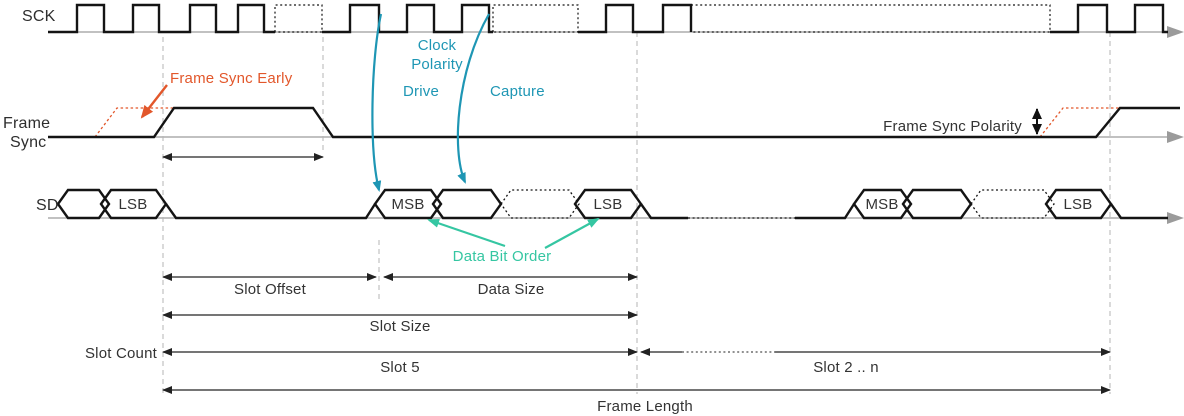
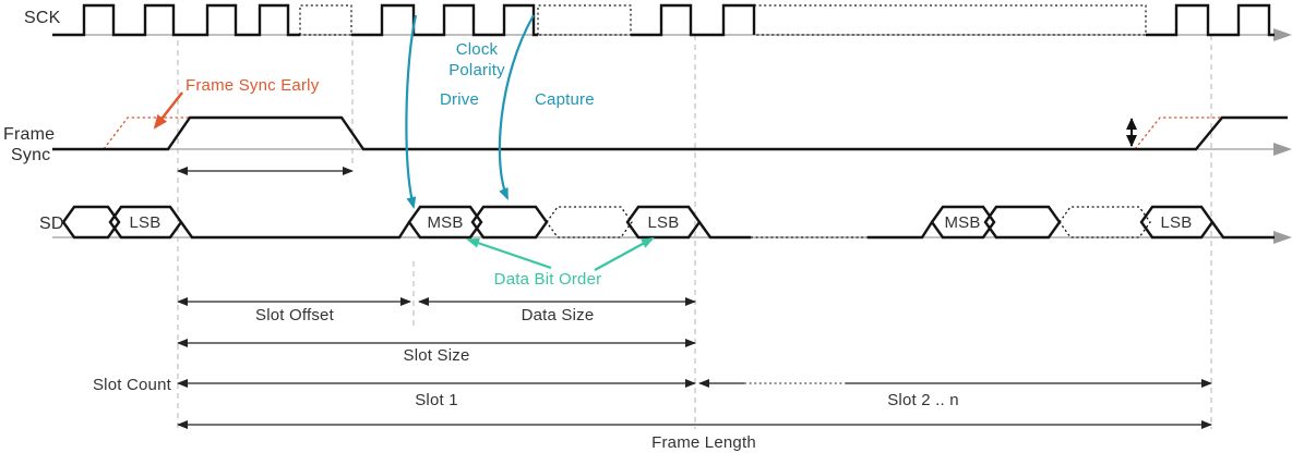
  LSB
  MSB
  LSB
  MSB
  LSB
  SCK
  Frame
  Sync
  SD
  Frame Sync Early
  Clock
  Polarity
  Drive
  Capture
  Data Bit Order
- Frame Sync Polarity
  Slot Offset
  Data Size
  Slot Size
  Slot Count
- Slot 5
+ Slot 1
  Slot 2 .. n
  Frame Length
